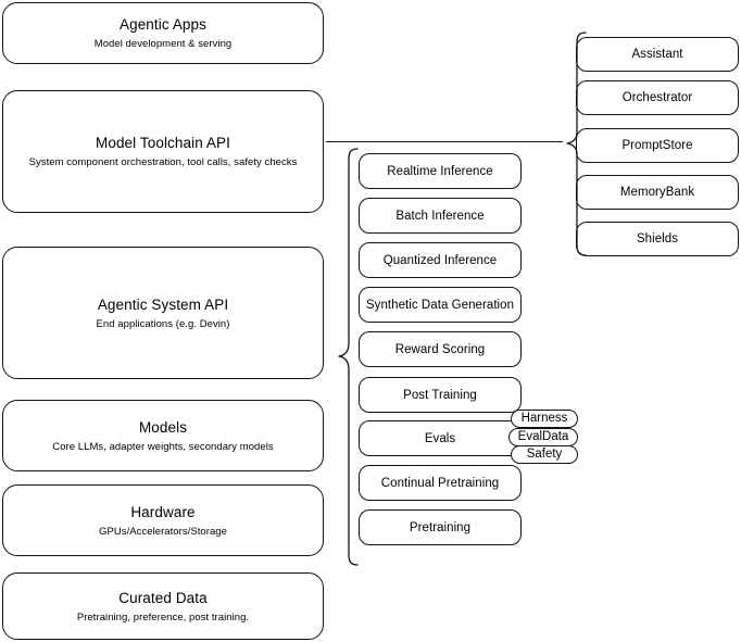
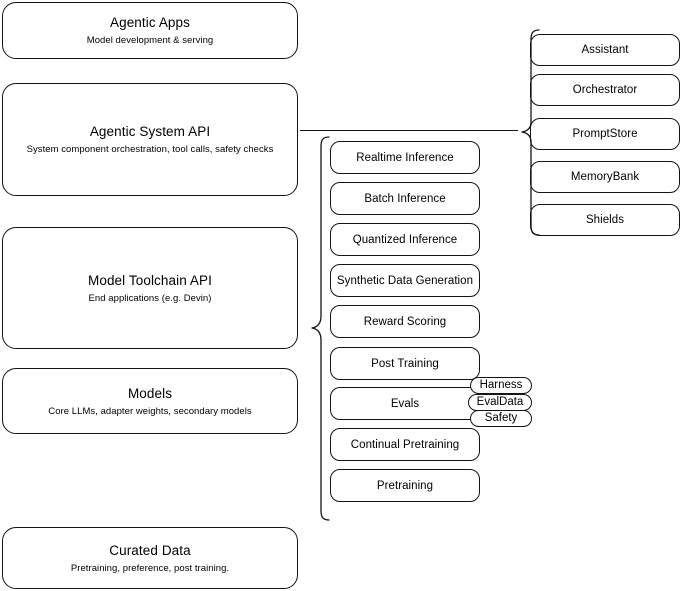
  Agentic Apps
  Model development & serving
- Model Toolchain API
+ Agentic System API
  System component orchestration, tool calls, safety checks
- Agentic System API
+ Model Toolchain API
  End applications (e.g. Devin)
  Models
  Core LLMs, adapter weights, secondary models
- Hardware
- GPUs/Accelerators/Storage
  Curated Data
  Pretraining, preference, post training.
  Realtime Inference
  Batch Inference
  Quantized Inference
  Synthetic Data Generation
  Reward Scoring
  Post Training
  Evals
  Continual Pretraining
  Pretraining
  Harness
  EvalData
  Safety
  Assistant
  Orchestrator
  PromptStore
  MemoryBank
  Shields
